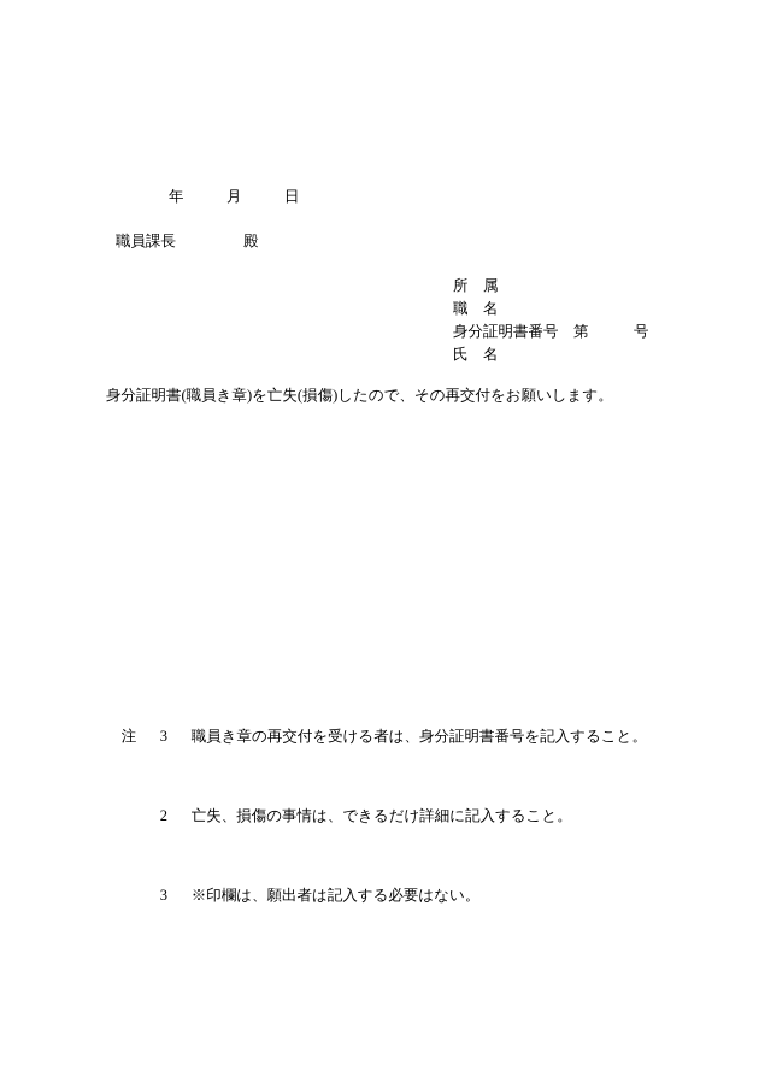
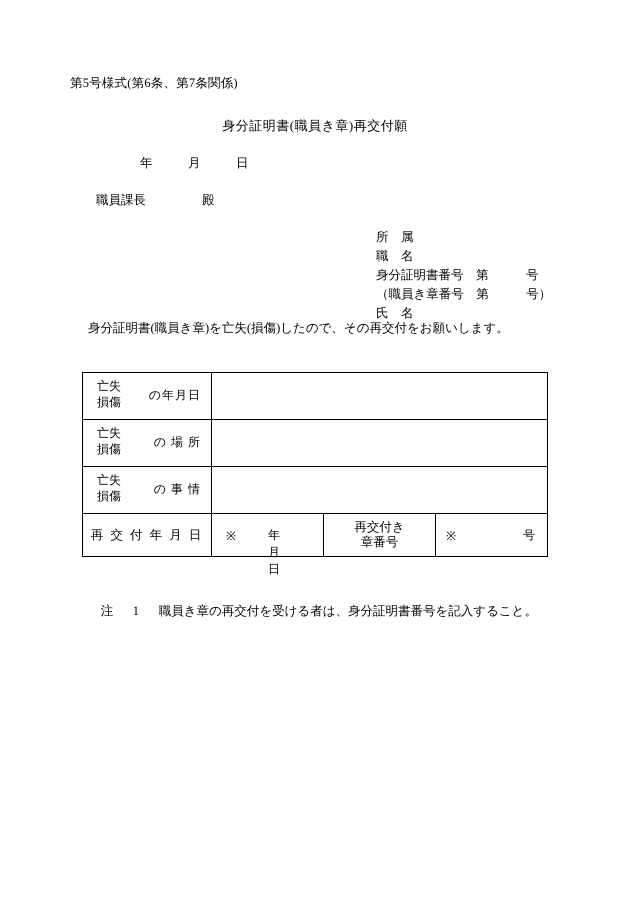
+ 第5号様式(第6条、第7条関係)
+ 身分証明書(職員き章)再交付願
  年 月 日
  職員課長 殿
  所 属
  職 名
  身分証明書番号 第 号
+ （職員き章番号 第 号）
  氏 名
  身分証明書(職員き章)を亡失(損傷)したので、その再交付をお願いします。
+ 亡失 損傷 の年月日
+ 亡失 損傷 の 場 所
+ 亡失 損傷 の 事 情
+ 再 交 付 年 月 日	※ 年月日	再交付き 章番号	※ 号
- 注 3 職員き章の再交付を受ける者は、身分証明書番号を記入すること。
+ 注 1 職員き章の再交付を受ける者は、身分証明書番号を記入すること。
- 2 亡失、損傷の事情は、できるだけ詳細に記入すること。
- 3 ※印欄は、願出者は記入する必要はない。
